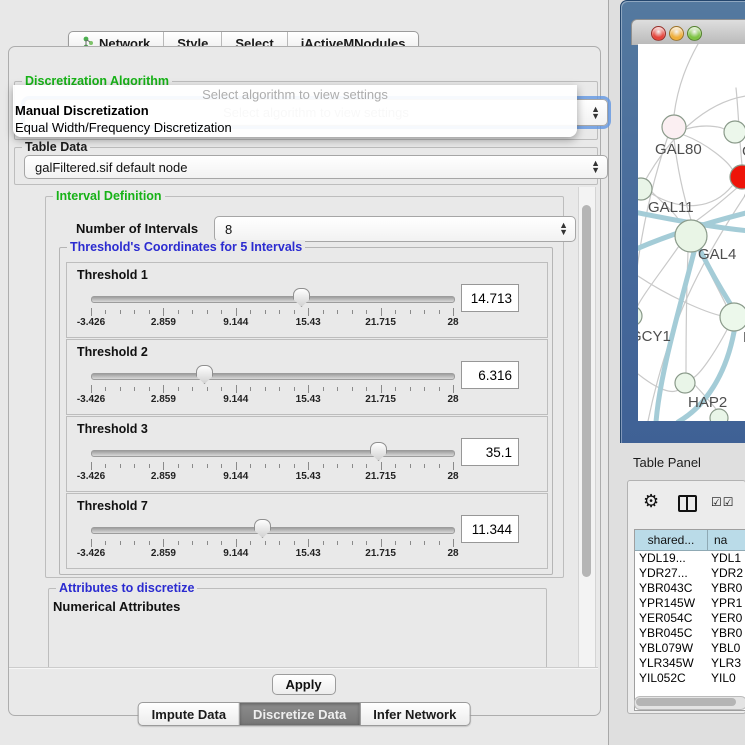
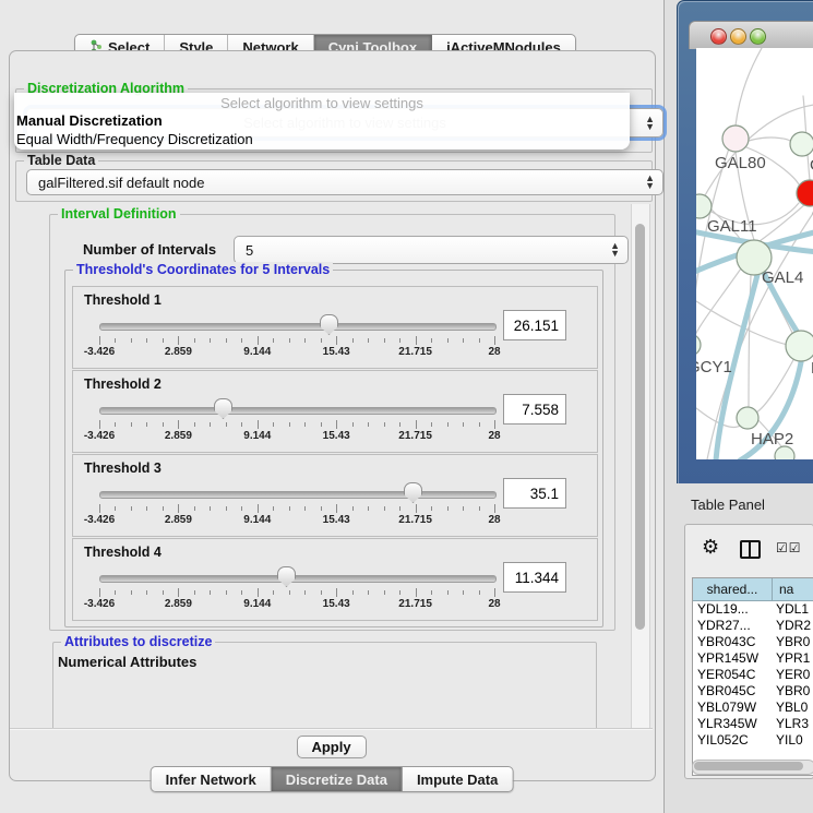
- Network
+ Select
  Style
- Select
+ Network
+ Cyni Toolbox
  jActiveMNodules
  Discretization Algorithm
  ▲
  ▼
  Table Data
  galFiltered.sif default node
  ▲
  ▼
  Select algorithm to view settings
  Manual Discretization
  Equal Width/Frequency Discretization
  Interval Definition
  Number of Intervals
- 8
+ 5
  ▲
  ▼
  Threshold's Coordinates for 5 Intervals
  Threshold 1
  -3.426
  2.859
  9.144
  15.43
  21.715
  28
- 14.713
+ 26.151
  Threshold 2
  -3.426
  2.859
  9.144
  15.43
  21.715
  28
- 6.316
+ 7.558
  Threshold 3
  -3.426
  2.859
  9.144
  15.43
  21.715
  28
  35.1
- Threshold 7
+ Threshold 4
  -3.426
  2.859
  9.144
  15.43
  21.715
  28
  11.344
  Attributes to discretize
  Numerical Attributes
  Apply
- Impute Data
+ Infer Network
  Discretize Data
- Infer Network
+ Impute Data
  GAL80
  GAL11
  GAL4
  CY1
  HAP2
  Table Panel
  ⚙
  ☑☑
  shared...
  na
  YDL19...
  YDL1
  YDR27...
  YDR2
  YBR043C
  YBR0
  YPR145W
  YPR1
  YER054C
  YER0
  YBR045C
  YBR0
  YBL079W
  YBL0
  YLR345W
  YLR3
  YIL052C
  YIL0
